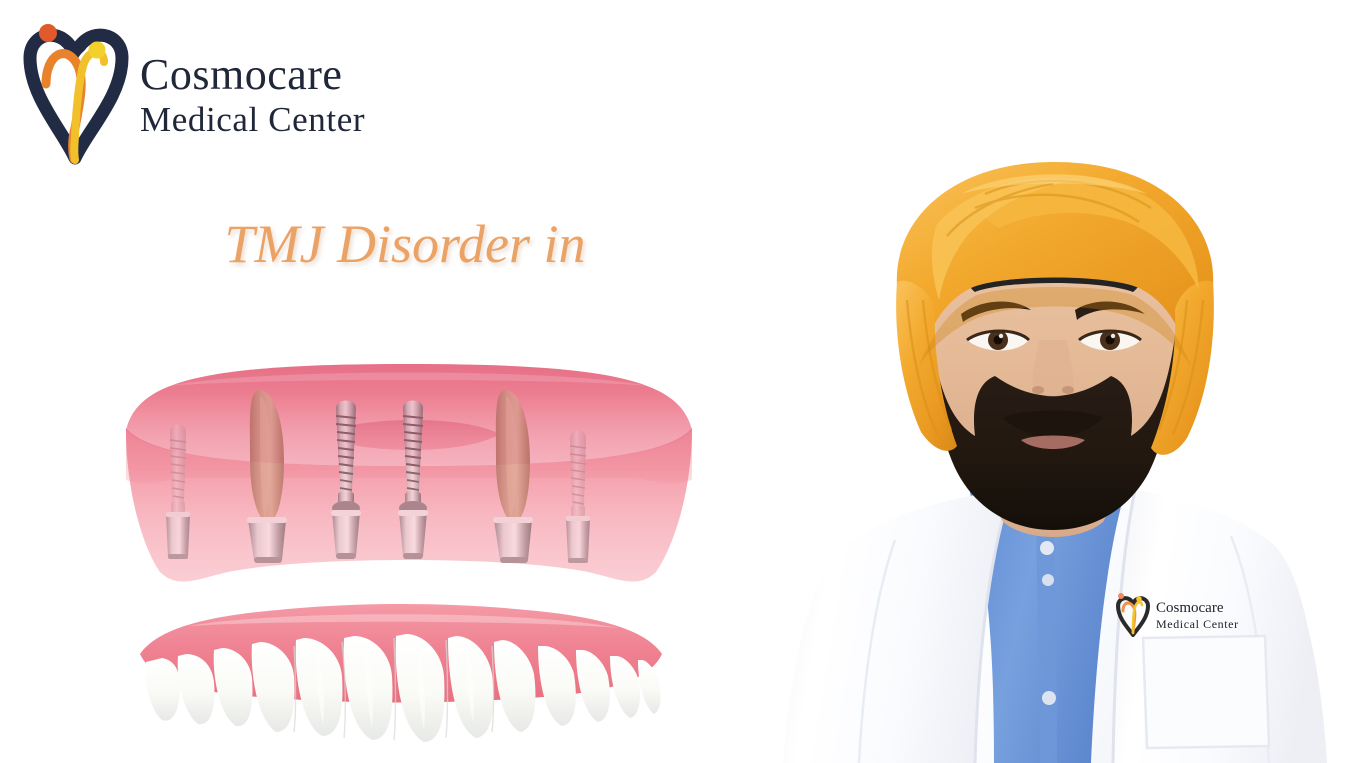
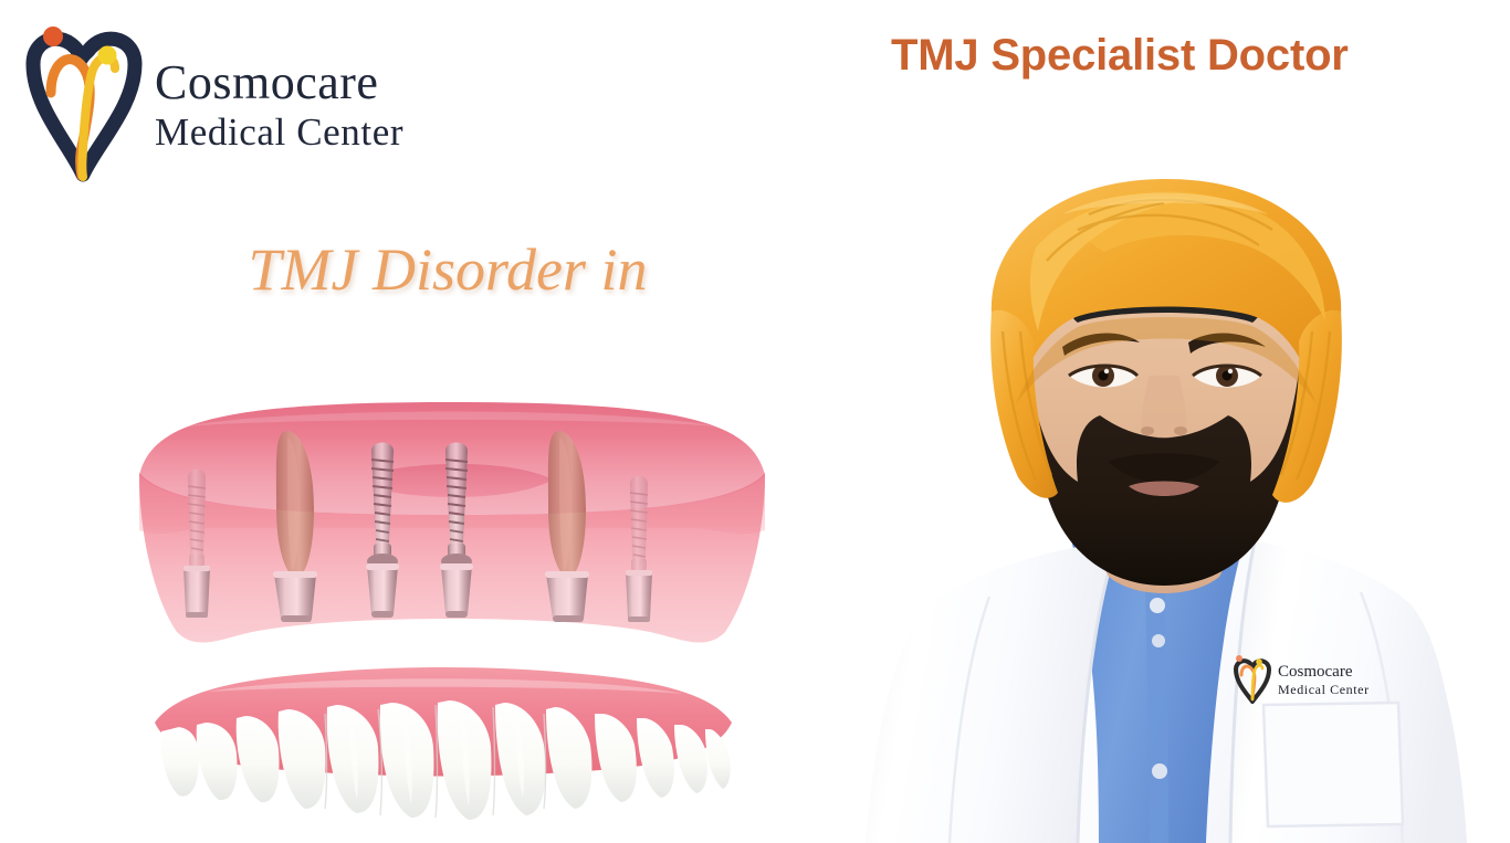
  Cosmocare
  Medical Center
+ TMJ Specialist Doctor
  TMJ Disorder in
  Cosmocare
  Medical Center
